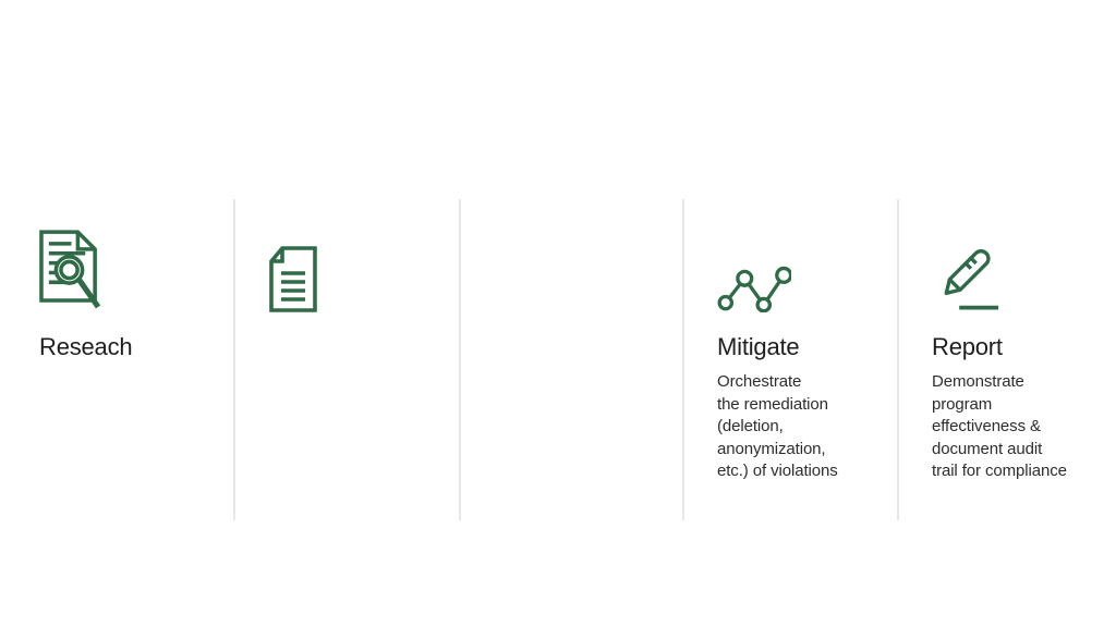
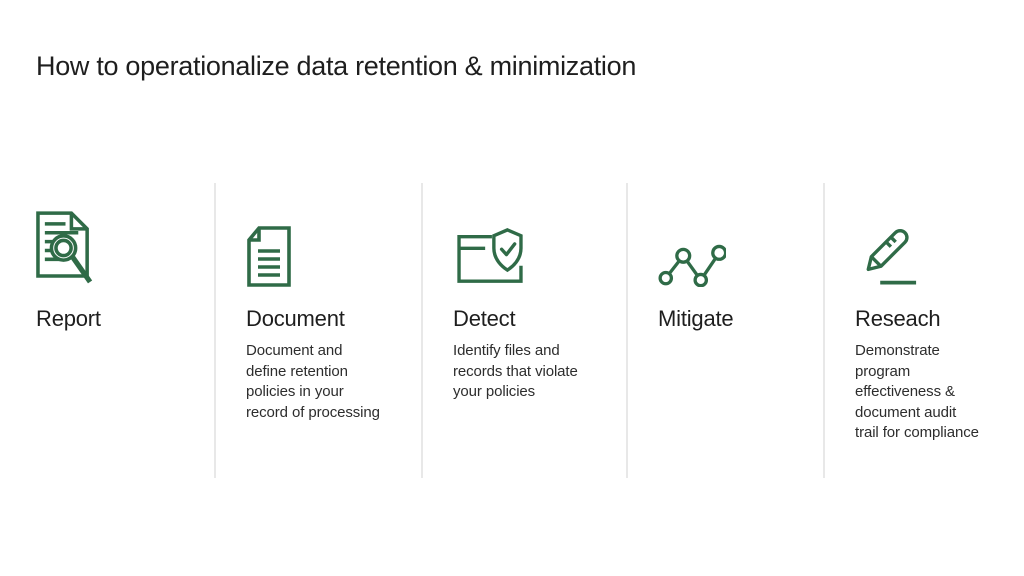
+ How to operationalize data retention & minimization
- Reseach
+ Report
+ Document
+ Document and
+ define retention
+ policies in your
+ record of processing
+ Detect
+ Identify files and
+ records that violate
+ your policies
  Mitigate
- Orchestrate
- the remediation
- (deletion,
- anonymization,
- etc.) of violations
- Report
+ Reseach
  Demonstrate
  program
  effectiveness &
  document audit
  trail for compliance
